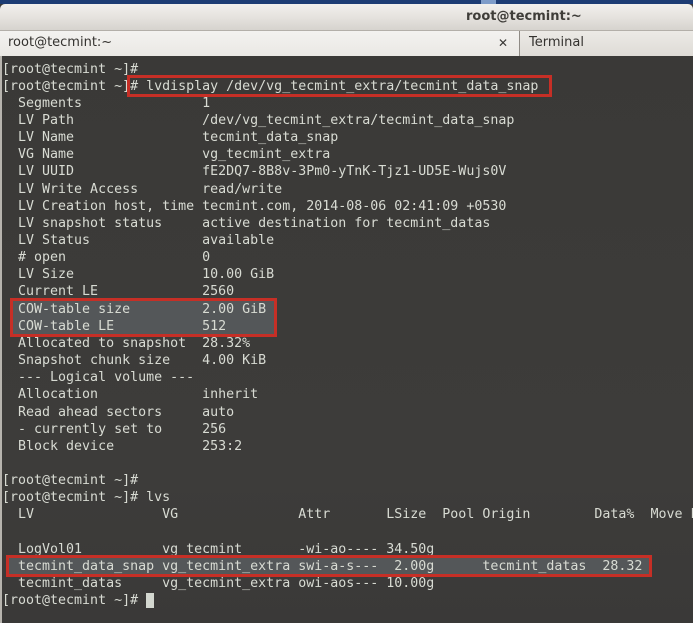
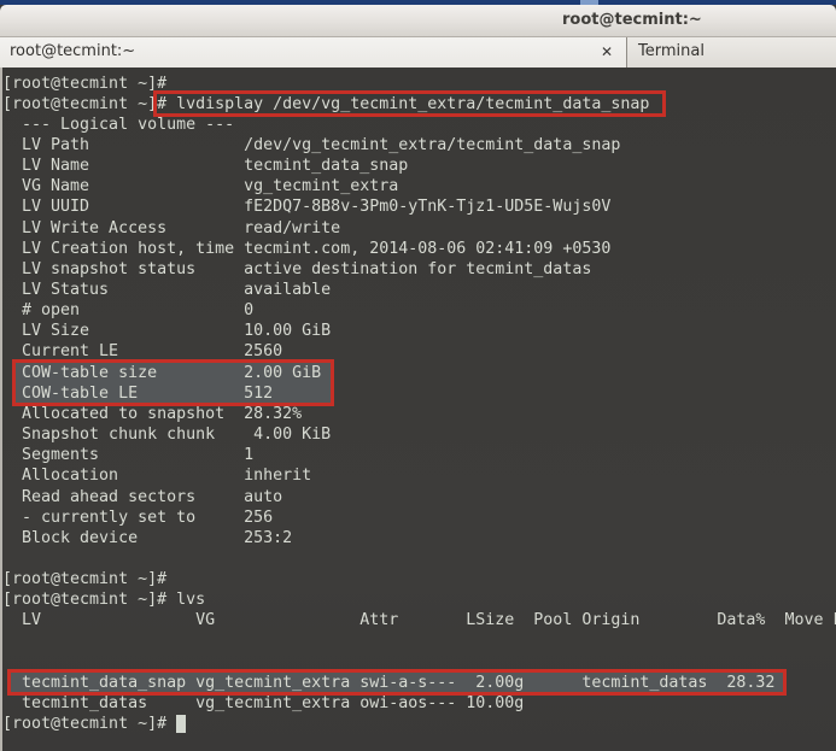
  root@tecmint:~
  root@tecmint:~
  ✕
  Terminal
  [root@tecmint ~]#
  [root@tecmint ~]# lvdisplay /dev/vg_tecmint_extra/tecmint_data_snap
- Segments 1
+ --- Logical volume ---
  LV Path /dev/vg_tecmint_extra/tecmint_data_snap
  LV Name tecmint_data_snap
  VG Name vg_tecmint_extra
  LV UUID fE2DQ7-8B8v-3Pm0-yTnK-Tjz1-UD5E-Wujs0V
  LV Write Access read/write
  LV Creation host, time tecmint.com, 2014-08-06 02:41:09 +0530
  LV snapshot status active destination for tecmint_datas
  LV Status available
  # open 0
  LV Size 10.00 GiB
  Current LE 2560
  COW-table size 2.00 GiB
  COW-table LE 512
  Allocated to snapshot 28.32%
- Snapshot chunk size 4.00 KiB
+ Snapshot chunk chunk 4.00 KiB
- --- Logical volume ---
+ Segments 1
  Allocation inherit
  Read ahead sectors auto
  - currently set to 256
  Block device 253:2
  [root@tecmint ~]#
  [root@tecmint ~]# lvs
  LV VG Attr LSize Pool Origin Data% Move
- LogVol01 vg_tecmint -wi-ao---- 34.50g
  tecmint_data_snap vg_tecmint_extra swi-a-s--- 2.00g tecmint_datas 28.32
  tecmint_datas vg_tecmint_extra owi-aos--- 10.00g
  [root@tecmint ~]#
